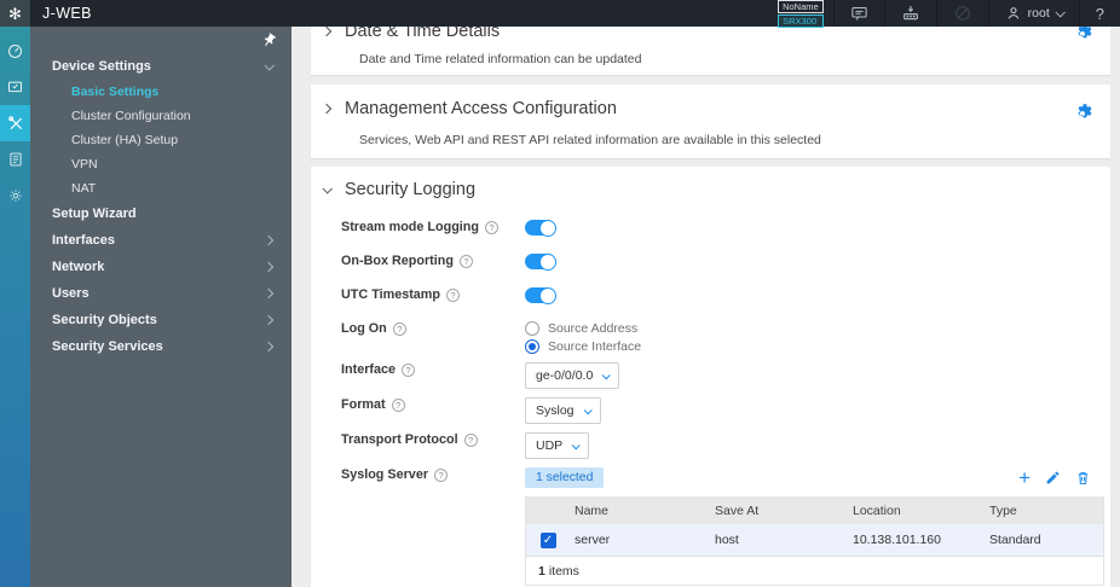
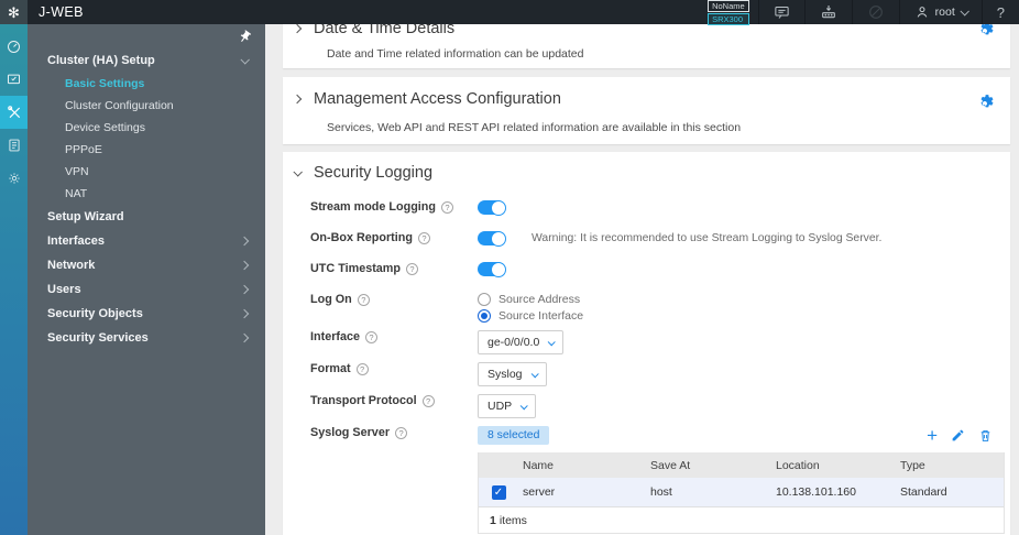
  ✻
  J-WEB
  NoName
  SRX300
  root
  ?
- Device Settings
+ Cluster (HA) Setup
  Basic Settings
  Cluster Configuration
- Cluster (HA) Setup
+ Device Settings
+ PPPoE
  VPN
  NAT
  Setup Wizard
  Interfaces
  Network
  Users
  Security Objects
  Security Services
  Date & Time Details
  Date and Time related information can be updated
  Management Access Configuration
- Services, Web API and REST API related information are available in this selected
+ Services, Web API and REST API related information are available in this section
  Security Logging
  Stream mode Logging
  ?
  On-Box Reporting
  ?
+ Warning: It is recommended to use Stream Logging to Syslog Server.
  UTC Timestamp
  ?
  Log On
  ?
  Source Address
  Source Interface
  Interface
  ?
  ge-0/0/0.0
  Format
  ?
  Syslog
  Transport Protocol
  ?
  UDP
  Syslog Server
  ?
- 1 selected
+ 8 selected
  +
  Name
  Save At
  Location
  Type
  ✓
  server
  host
  10.138.101.160
  Standard
  1
  items
